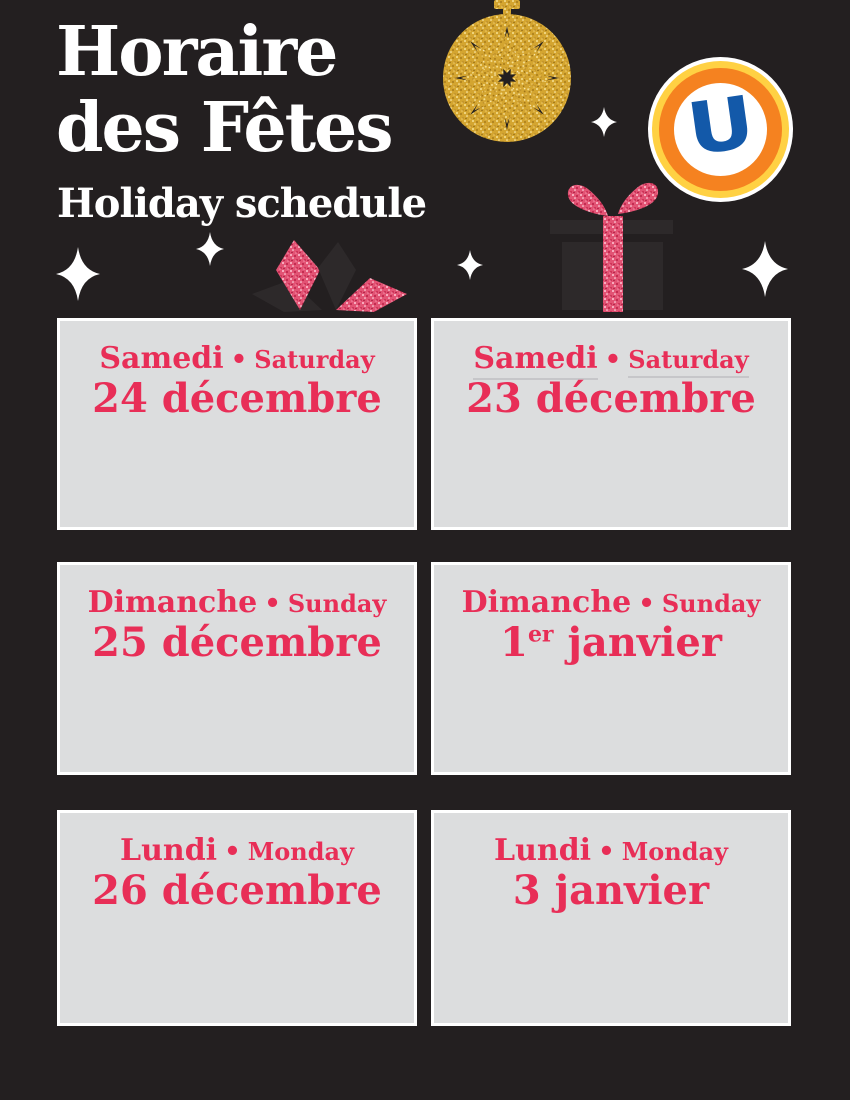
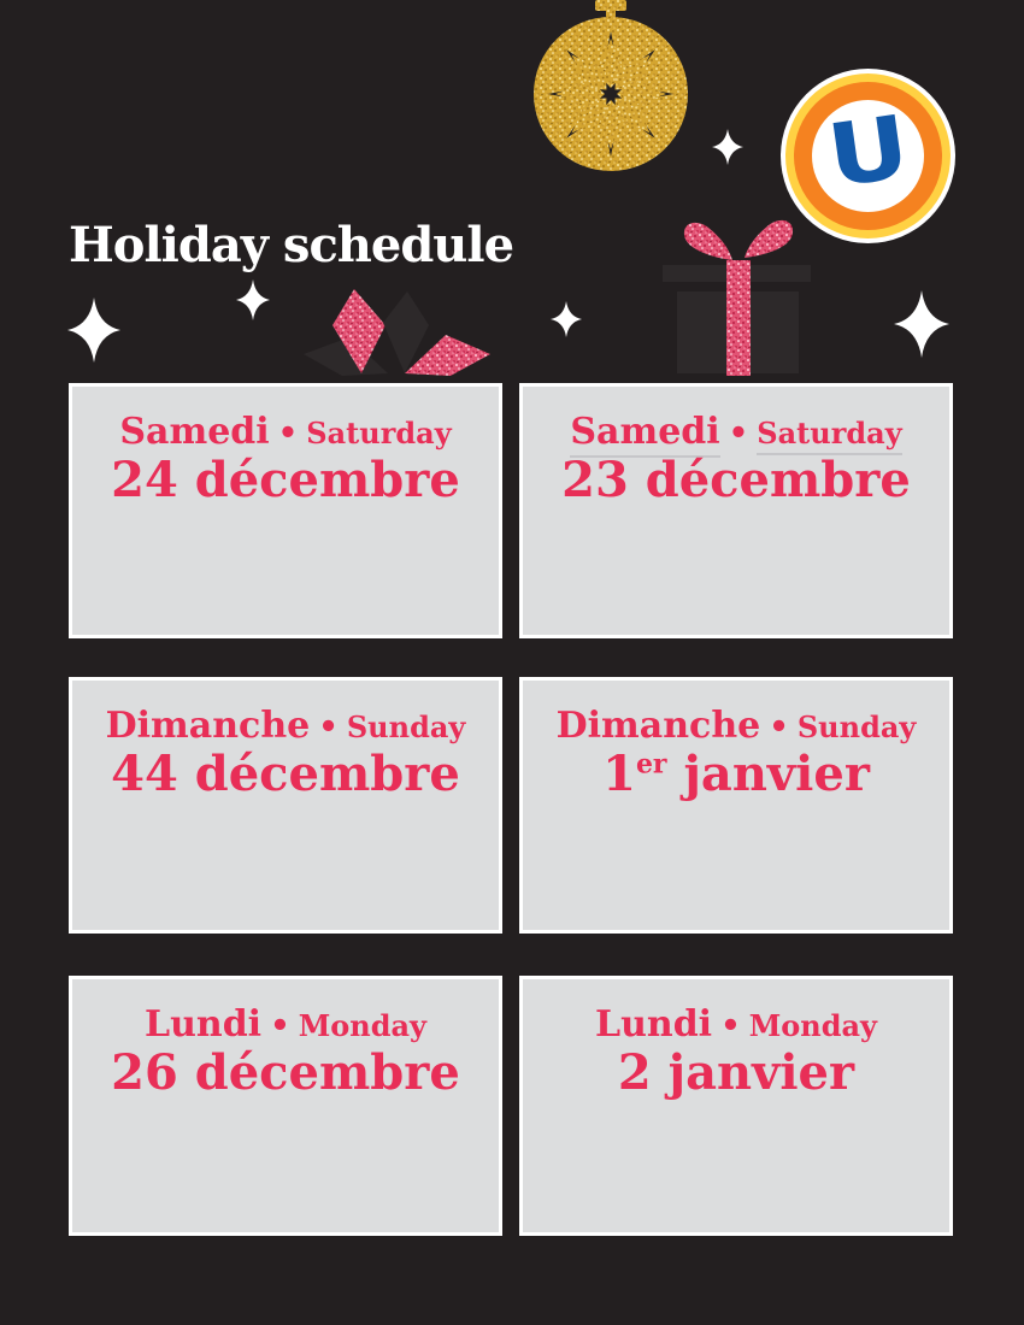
- Horaire
- des Fêtes
  Holiday schedule
  Samedi • Saturday
  24 décembre
  Samedi • Saturday
  23 décembre
  Dimanche • Sunday
- 25 décembre
+ 44 décembre
  Dimanche • Sunday
  1er janvier
  Lundi • Monday
  26 décembre
  Lundi • Monday
- 3 janvier
+ 2 janvier
